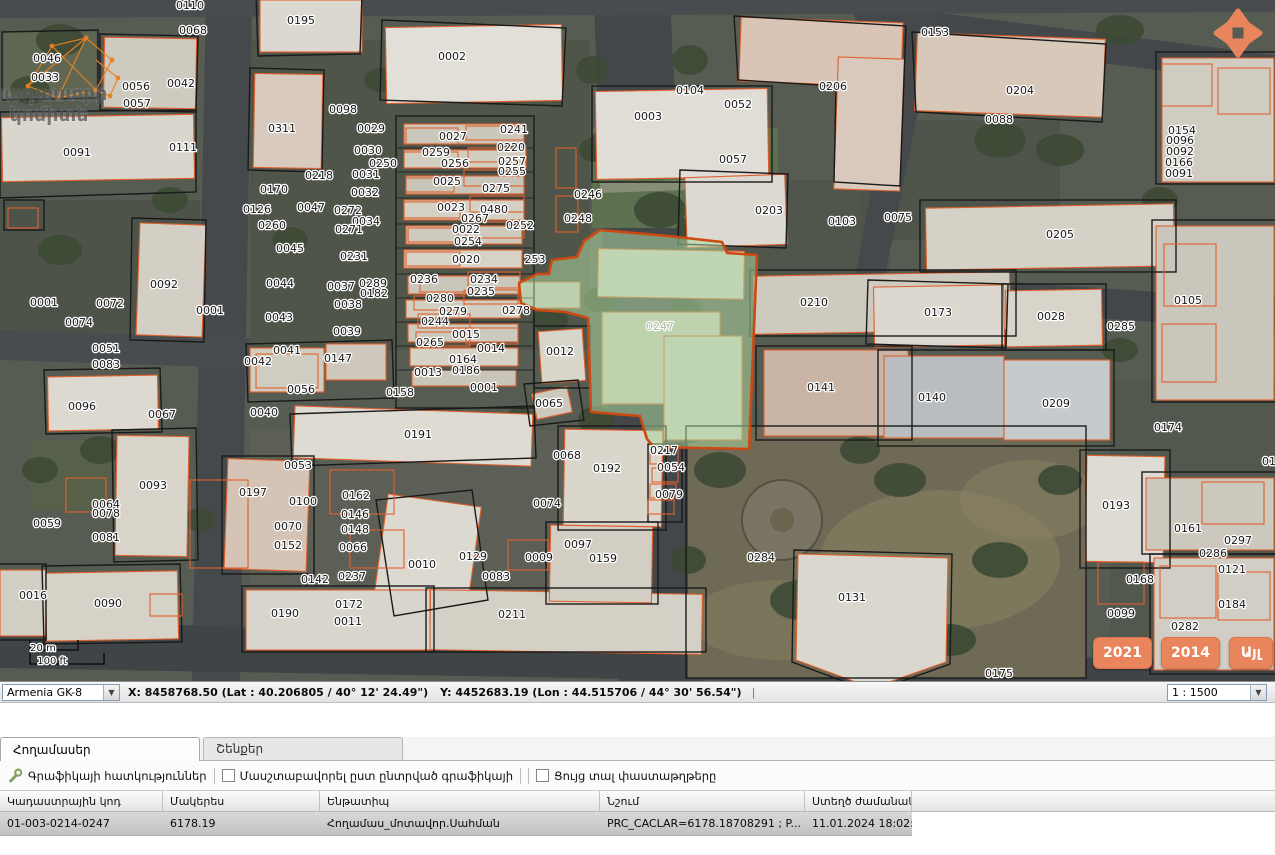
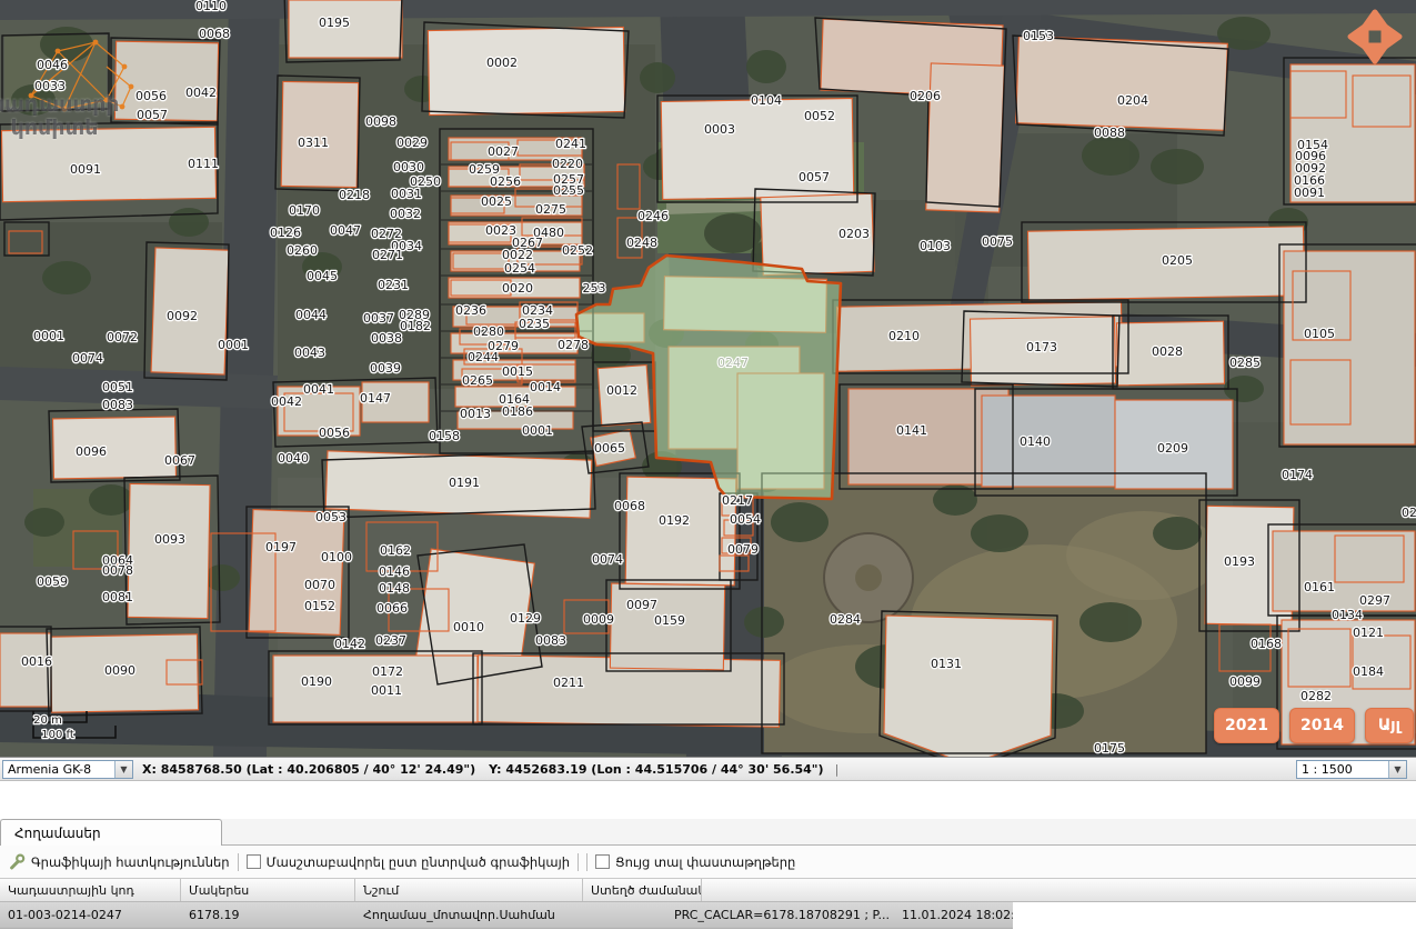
  0110
  0068
  0195
  0002
  0046
  0033
  0056
  0057
  0042
  0091
  0111
  0311
  0098
  0029
  0030
  0250
  0031
  0032
  0218
  0170
  0126
  0047
  0272
  0034
  0271
  0260
  0045
  0231
  0044
  0037
  0289
  0182
  0038
  0043
  0039
  0001
  0072
  0074
  0092
  0001
  0241
  0027
  0220
  0259
  0257
  0256
  0255
  0025
  0275
  0246
  0023
  0480
  0267
  0248
  0252
  0022
  0254
  0020
  253
  0236
  0234
  0235
  0280
  0279
  0278
  0244
  0015
  0265
  0014
  0164
  0186
  0013
  0001
  0012
  0158
  0104
  0003
  0052
  0206
  0057
  0203
  0103
  0153
  0204
  0088
  0154
  0096
  0092
  0166
  0091
  0075
  0205
  0173
  0028
  0285
  0105
  0210
  0247
  0141
  0140
  0209
  0174
- 01
+ 02
  0051
  0083
  0096
  0067
  0093
  0064
  0078
  0059
  0081
  0016
  0090
  0042
  0041
  0147
  0056
  0040
  0053
  0197
  0100
  0162
  0146
  0148
  0070
  0152
  0066
  0142
  0237
  0190
  0172
  0011
  0065
  0191
  0068
  0192
  0217
  0054
  0079
  0074
  0097
  0009
  0159
  0129
  0010
  0083
  0211
  0284
  0193
  0161
  0297
- 0286
+ 0134
  0121
  0168
  0184
  0099
  0282
  0131
  0175
  20 m
  100 ft
  ադաստրի կոմիտե
  2021
  2014
  Այլ
  Armenia GK-8
  ▼
  X: 8458768.50 (Lat : 40.206805 / 40° 12' 24.49") Y: 4452683.19 (Lon : 44.515706 / 44° 30' 56.54") |
  1 : 1500
  ▼
  Հողամասեր
- Շենքեր
  Գրաֆիկայի հատկություններ
  Մասշտաբավորել ըստ ընտրված գրաֆիկայի
  Ցույց տալ փաստաթղթերը
  Կադաստրային կոդ
  Մակերես
- Ենթատիպ
  Նշում
  Ստեղծ ժամանակ
  01-003-0214-0247
  6178.19
  Հողամաս_մոտավոր.Սահման
  PRC_CACLAR=6178.18708291 ; P...
  11.01.2024 18:02
